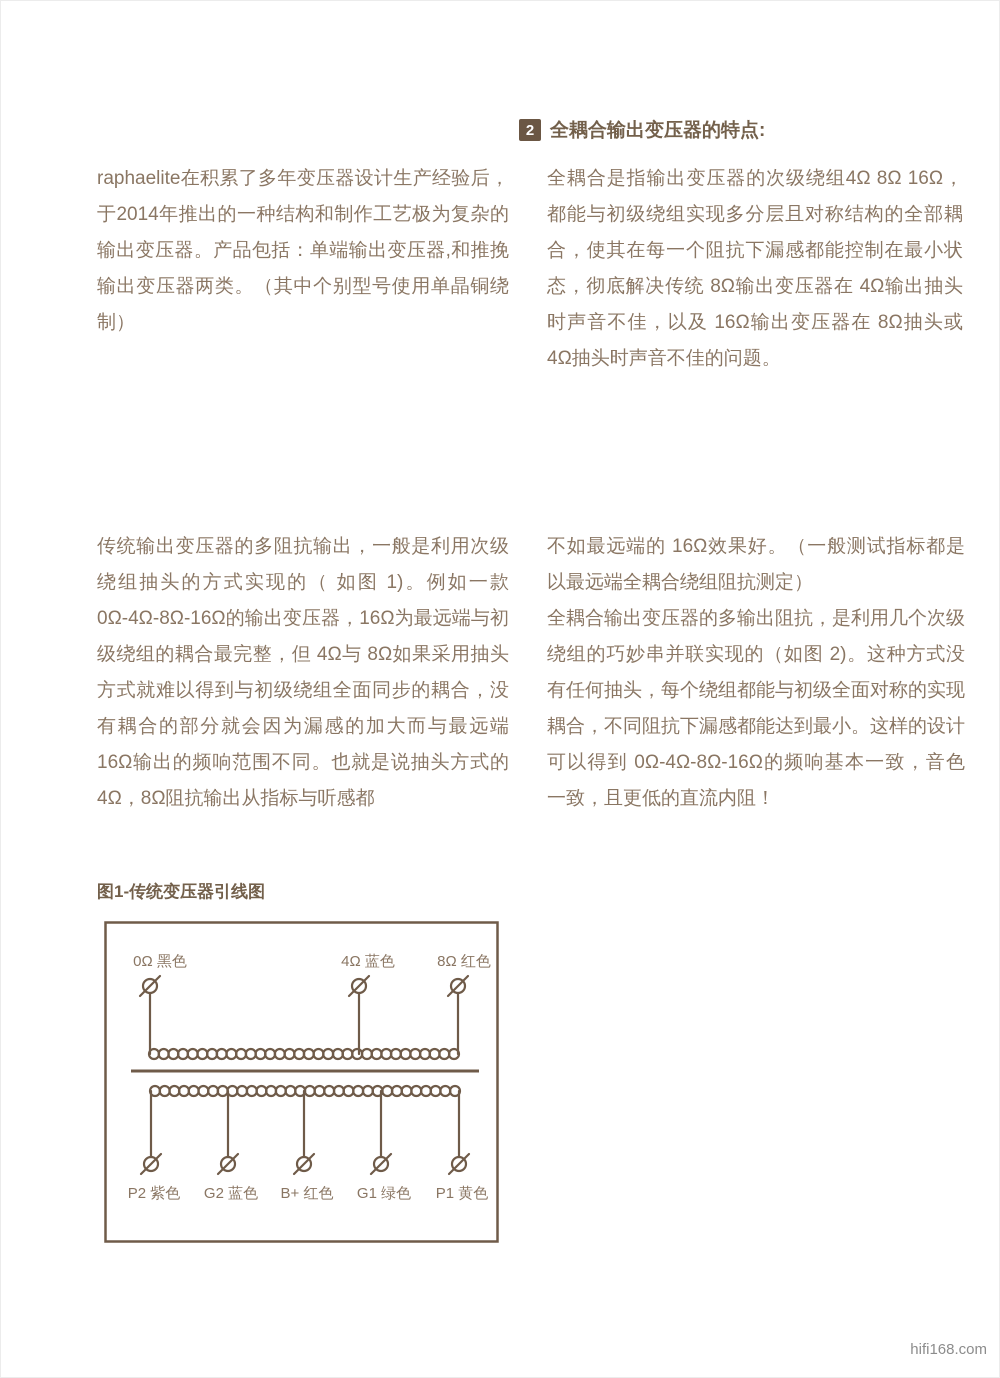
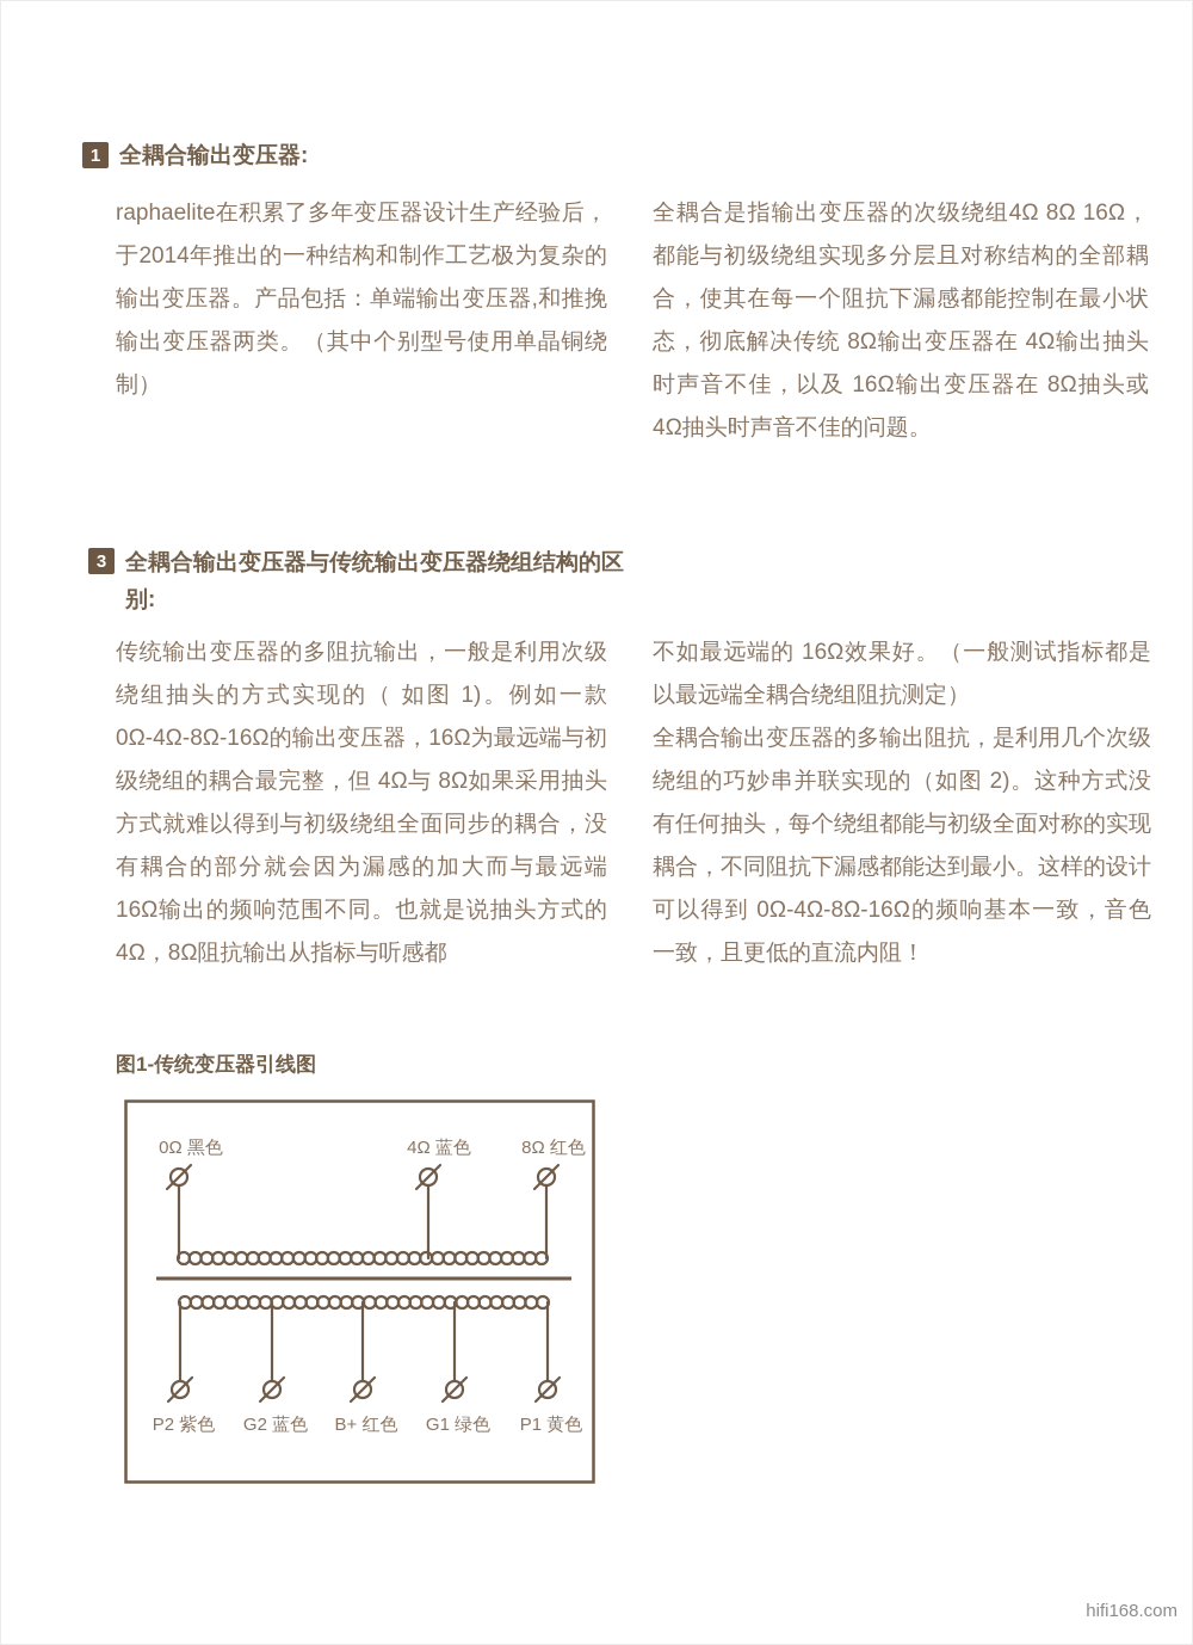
+ 1
+ 全耦合输出变压器:
  raphaelite在积累了多年变压器设计生产经验后，于2014年推出的一种结构和制作工艺极为复杂的输出变压器。产品包括：单端输出变压器,和推挽输出变压器两类。（其中个别型号使用单晶铜绕制）
- 2
- 全耦合输出变压器的特点:
  全耦合是指输出变压器的次级绕组4Ω 8Ω 16Ω，都能与初级绕组实现多分层且对称结构的全部耦合，使其在每一个阻抗下漏感都能控制在最小状态，彻底解决传统 8Ω输出变压器在 4Ω输出抽头时声音不佳，以及 16Ω输出变压器在 8Ω抽头或 4Ω抽头时声音不佳的问题。
+ 3
+ 全耦合输出变压器与传统输出变压器绕组结构的区别:
  传统输出变压器的多阻抗输出，一般是利用次级绕组抽头的方式实现的（ 如图 1)。例如一款0Ω-4Ω-8Ω-16Ω的输出变压器，16Ω为最远端与初级绕组的耦合最完整，但 4Ω与 8Ω如果采用抽头方式就难以得到与初级绕组全面同步的耦合，没有耦合的部分就会因为漏感的加大而与最远端 16Ω输出的频响范围不同。也就是说抽头方式的 4Ω，8Ω阻抗输出从指标与听感都
  不如最远端的 16Ω效果好。（一般测试指标都是以最远端全耦合绕组阻抗测定）
  全耦合输出变压器的多输出阻抗，是利用几个次级绕组的巧妙串并联实现的（如图 2)。这种方式没有任何抽头，每个绕组都能与初级全面对称的实现耦合，不同阻抗下漏感都能达到最小。这样的设计可以得到 0Ω-4Ω-8Ω-16Ω的频响基本一致，音色一致，且更低的直流内阻！
  图1-传统变压器引线图
  0Ω 黑色
  4Ω 蓝色
  8Ω 红色
  P2 紫色
  G2 蓝色
  B+ 红色
  G1 绿色
  P1 黄色
  hifi168.com
